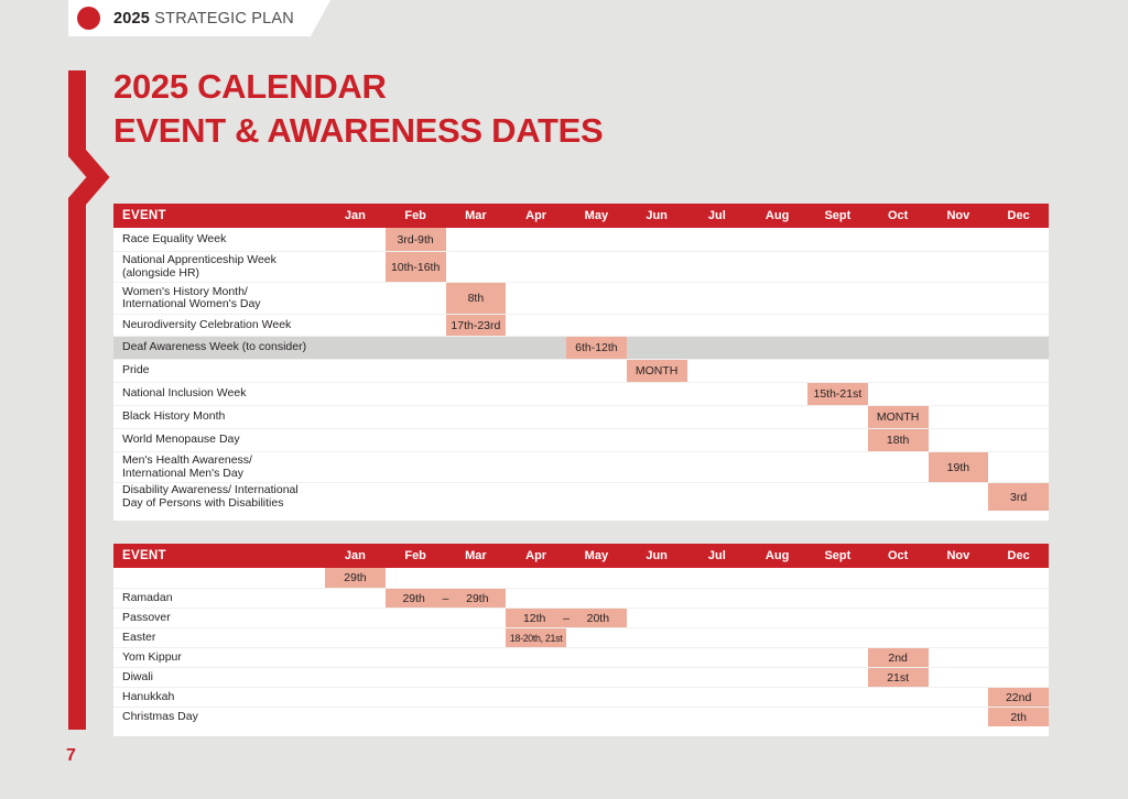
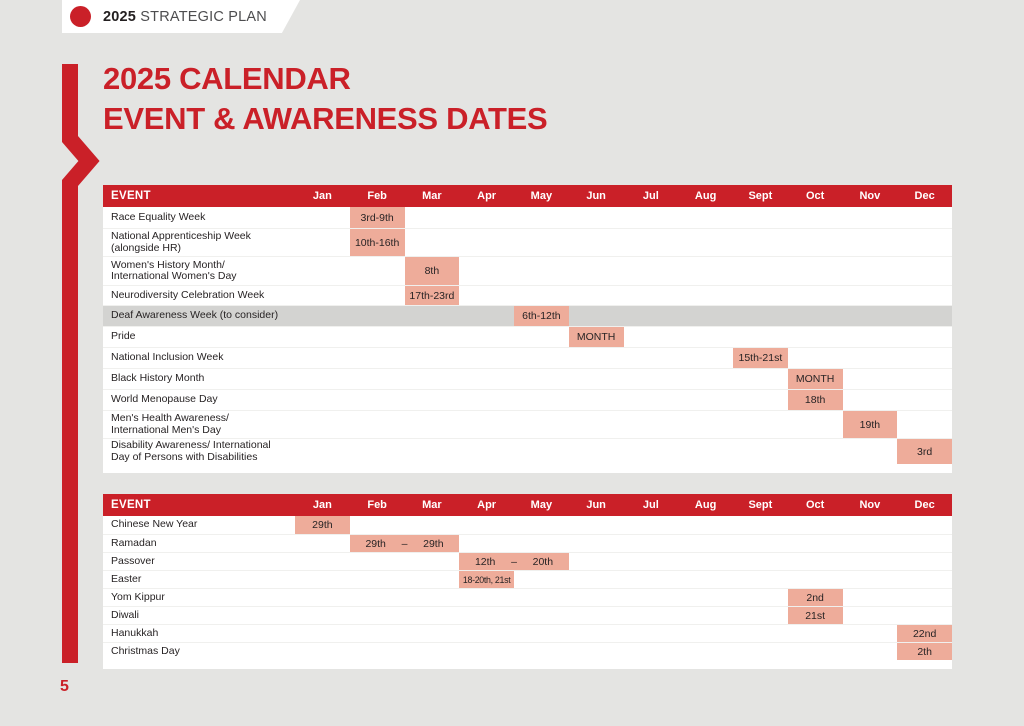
  2025 STRATEGIC PLAN
  2025 CALENDAR
  EVENT & AWARENESS DATES
  EVENT
  Jan
  Feb
  Mar
  Apr
  May
  Jun
  Jul
  Aug
  Sept
  Oct
  Nov
  Dec
  Race Equality Week
  3rd-9th
  National Apprenticeship Week
  (alongside HR)
  10th-16th
  Women's History Month/
  International Women's Day
  8th
  Neurodiversity Celebration Week
  17th-23rd
  Deaf Awareness Week (to consider)
  6th-12th
  Pride
  MONTH
  National Inclusion Week
  15th-21st
  Black History Month
  MONTH
  World Menopause Day
  18th
  Men's Health Awareness/
  International Men's Day
  19th
  Disability Awareness/ International
  Day of Persons with Disabilities
  3rd
  EVENT
  Jan
  Feb
  Mar
  Apr
  May
  Jun
  Jul
  Aug
  Sept
  Oct
  Nov
  Dec
+ Chinese New Year
  29th
  Ramadan
  29th
  –
  29th
  Passover
  12th
  –
  20th
  Easter
  18-20th, 21st
  Yom Kippur
  2nd
  Diwali
  21st
  Hanukkah
  22nd
  Christmas Day
  2th
- 7
+ 5
